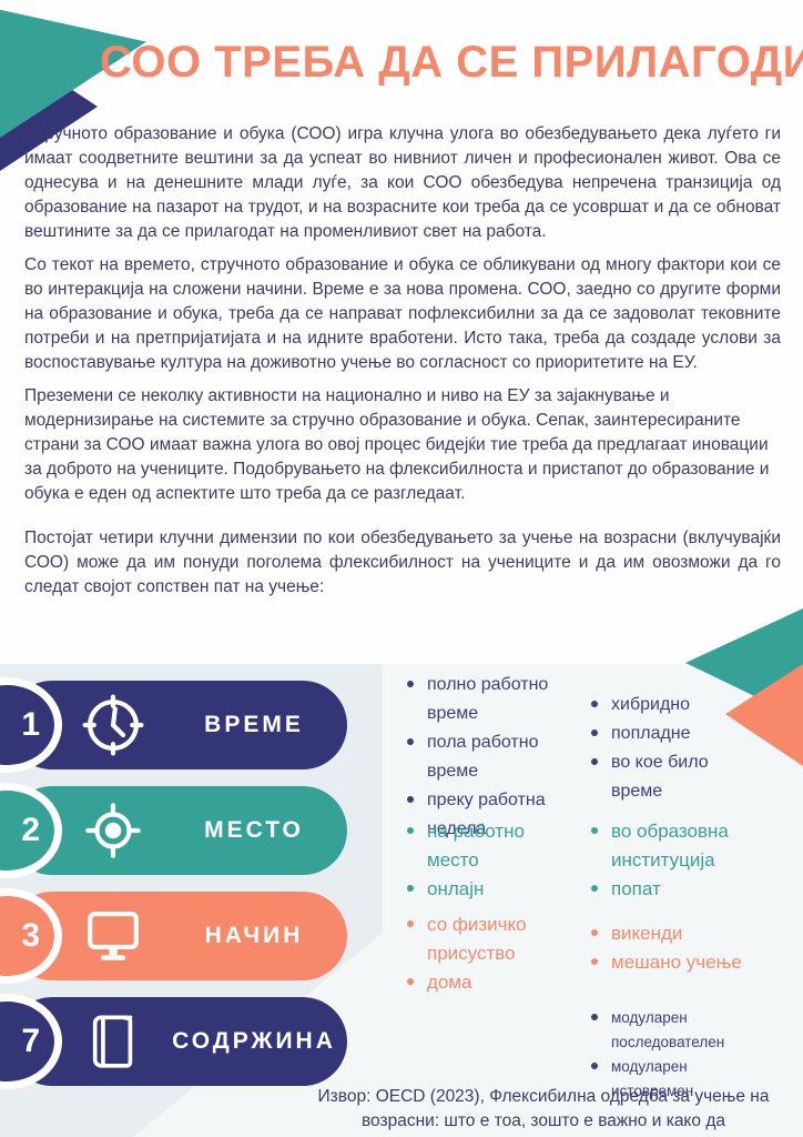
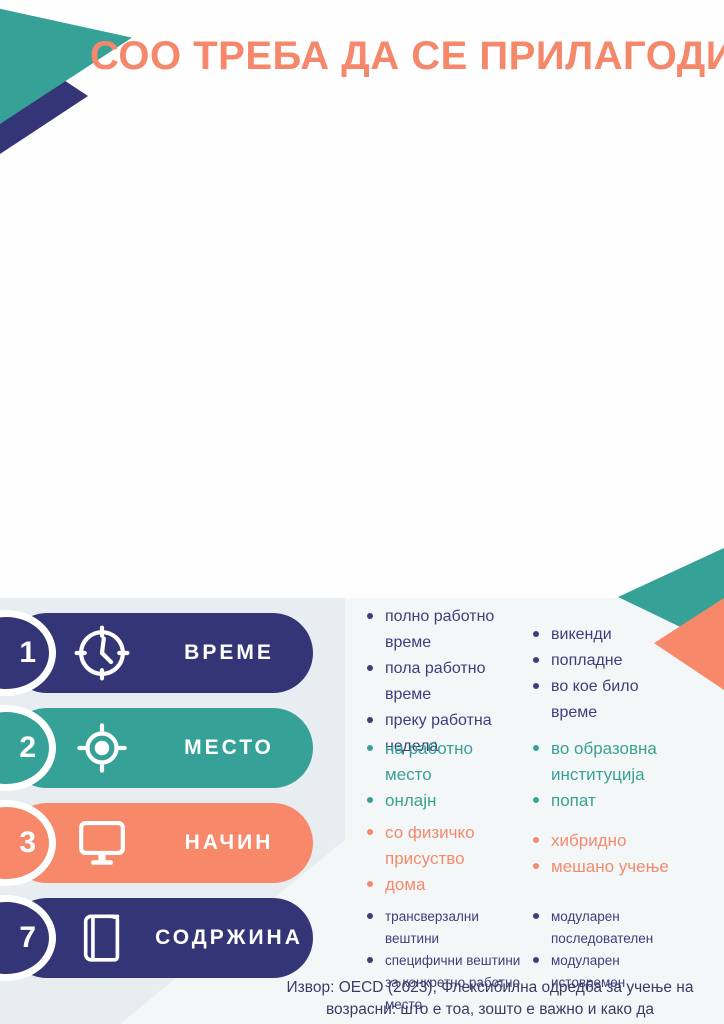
  СОО ТРЕБА ДА СЕ ПРИЛАГОДИ
- Стручното образование и обука (СОО) игра клучна улога во обезбедувањето дека луѓето ги имаат соодветните вештини за да успеат во нивниот личен и професионален живот. Ова се однесува и на денешните млади луѓе, за кои СОО обезбедува непречена транзиција од образование на пазарот на трудот, и на возрасните кои треба да се усовршат и да се обноват вештините за да се прилагодат на променливиот свет на работа.
- Со текот на времето, стручното образование и обука се обликувани од многу фактори кои се во интеракција на сложени начини. Време е за нова промена. СОО, заедно со другите форми на образование и обука, треба да се направат пофлексибилни за да се задоволат тековните потреби и на претпријатијата и на идните вработени. Исто така, треба да создаде услови за воспоставување култура на доживотно учење во согласност со приоритетите на ЕУ.
- Преземени се неколку активности на национално и ниво на ЕУ за зајакнување и модернизирање на системите за стручно образование и обука. Сепак, заинтересираните страни за СОО имаат важна улога во овој процес бидејќи тие треба да предлагаат иновации за доброто на учениците. Подобрувањето на флексибилноста и пристапот до образование и обука е еден од аспектите што треба да се разгледаат.
- Постојат четири клучни димензии по кои обезбедувањето за учење на возрасни (вклучувајќи СОО) може да им понуди поголема флексибилност на учениците и да им овозможи да го следат својот сопствен пат на учење:
  1
  ВРЕМЕ
  полно работно време
  пола работно време
- хибридно
+ викенди
  попладне
  во кое било време
  2
  МЕСТО
  на работно место
  онлајн
  во образовна институција
  попат
  3
  НАЧИН
  со физичко присуство
  дома
- викенди
+ хибридно
  мешано учење
  7
  СОДРЖИНА
+ трансверзални вештини
+ специфични вештини за конкретно работно место
  модуларен последователен
  модуларен истовремен
  Извор: OECD (2023), Флексибилна одредба за учење на возрасни: што е тоа, зошто е важно и како да
